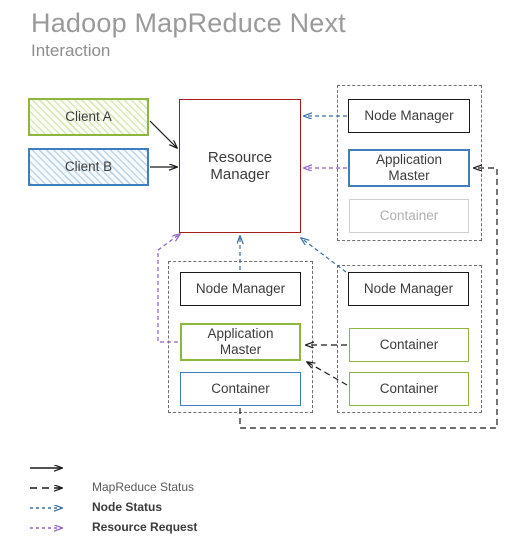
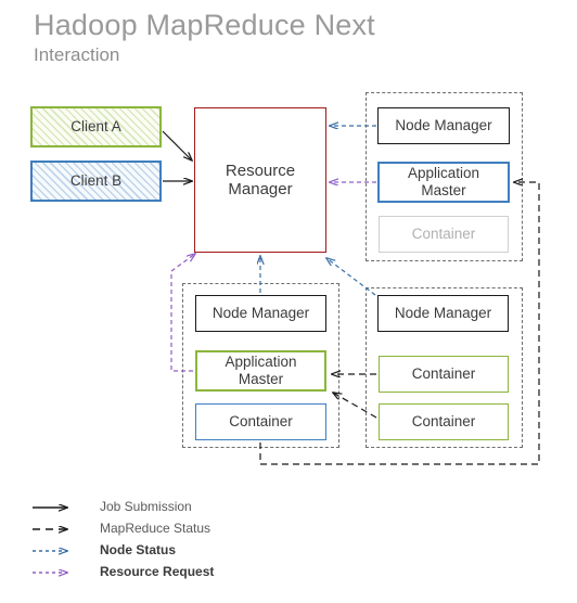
  Hadoop MapReduce Next
  Interaction
  Client A
  Client B
  Resource
  Manager
  Node Manager
  Application
  Master
  Container
  Node Manager
  Application
  Master
  Container
  Node Manager
  Container
  Container
+ Job Submission
  MapReduce Status
  Node Status
  Resource Request
